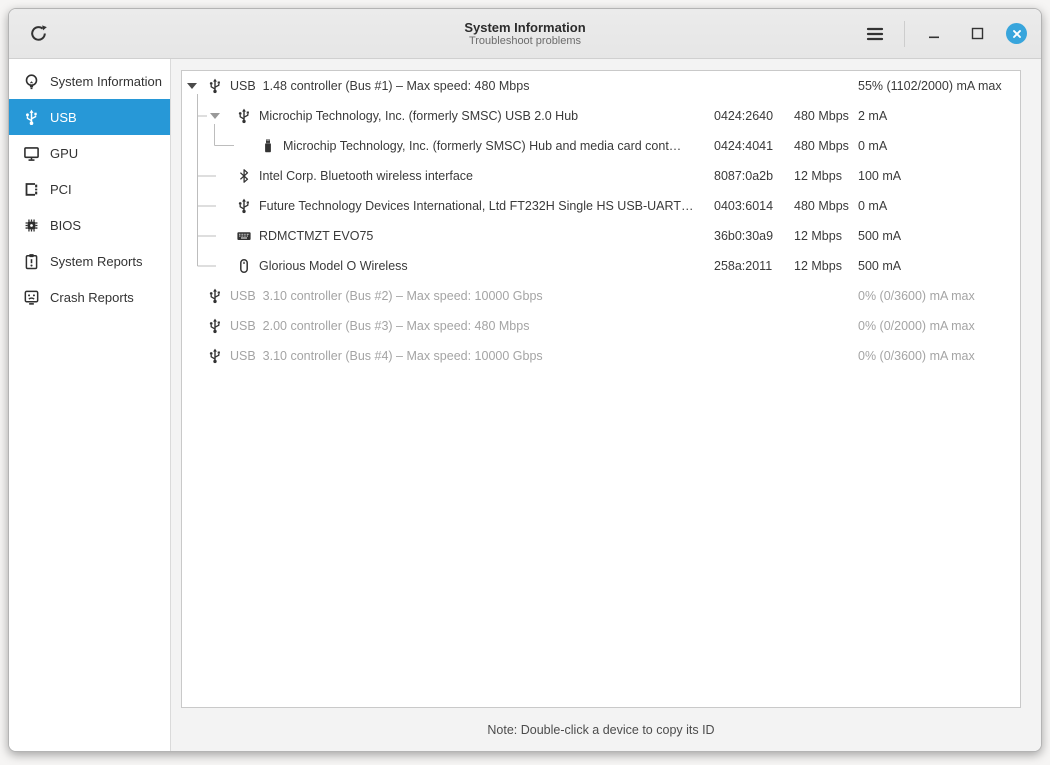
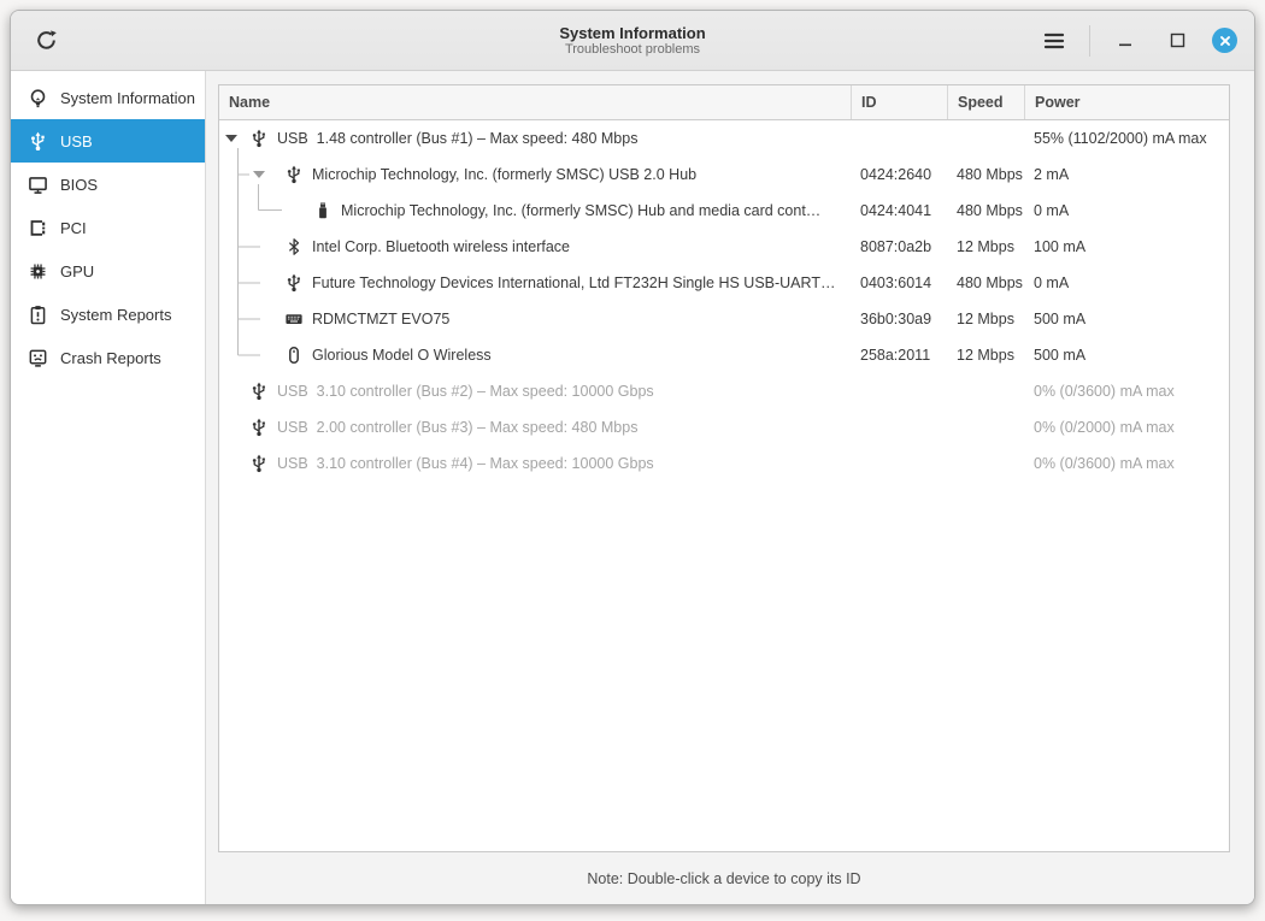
  System Information
  Troubleshoot problems
  System Information
  USB
- GPU
+ BIOS
  PCI
- BIOS
+ GPU
  System Reports
  Crash Reports
+ Name
+ ID
+ Speed
+ Power
  USB 1.48 controller (Bus #1) – Max speed: 480 Mbps
  55% (1102/2000) mA max
  Microchip Technology, Inc. (formerly SMSC) USB 2.0 Hub
  0424:2640
  480 Mbps
  2 mA
  Microchip Technology, Inc. (formerly SMSC) Hub and media card cont…
  0424:4041
  480 Mbps
  0 mA
  Intel Corp. Bluetooth wireless interface
  8087:0a2b
  12 Mbps
  100 mA
  Future Technology Devices International, Ltd FT232H Single HS USB-UART…
  0403:6014
  480 Mbps
  0 mA
  RDMCTMZT EVO75
  36b0:30a9
  12 Mbps
  500 mA
  Glorious Model O Wireless
  258a:2011
  12 Mbps
  500 mA
  USB 3.10 controller (Bus #2) – Max speed: 10000 Gbps
  0% (0/3600) mA max
  USB 2.00 controller (Bus #3) – Max speed: 480 Mbps
  0% (0/2000) mA max
  USB 3.10 controller (Bus #4) – Max speed: 10000 Gbps
  0% (0/3600) mA max
  Note: Double-click a device to copy its ID
